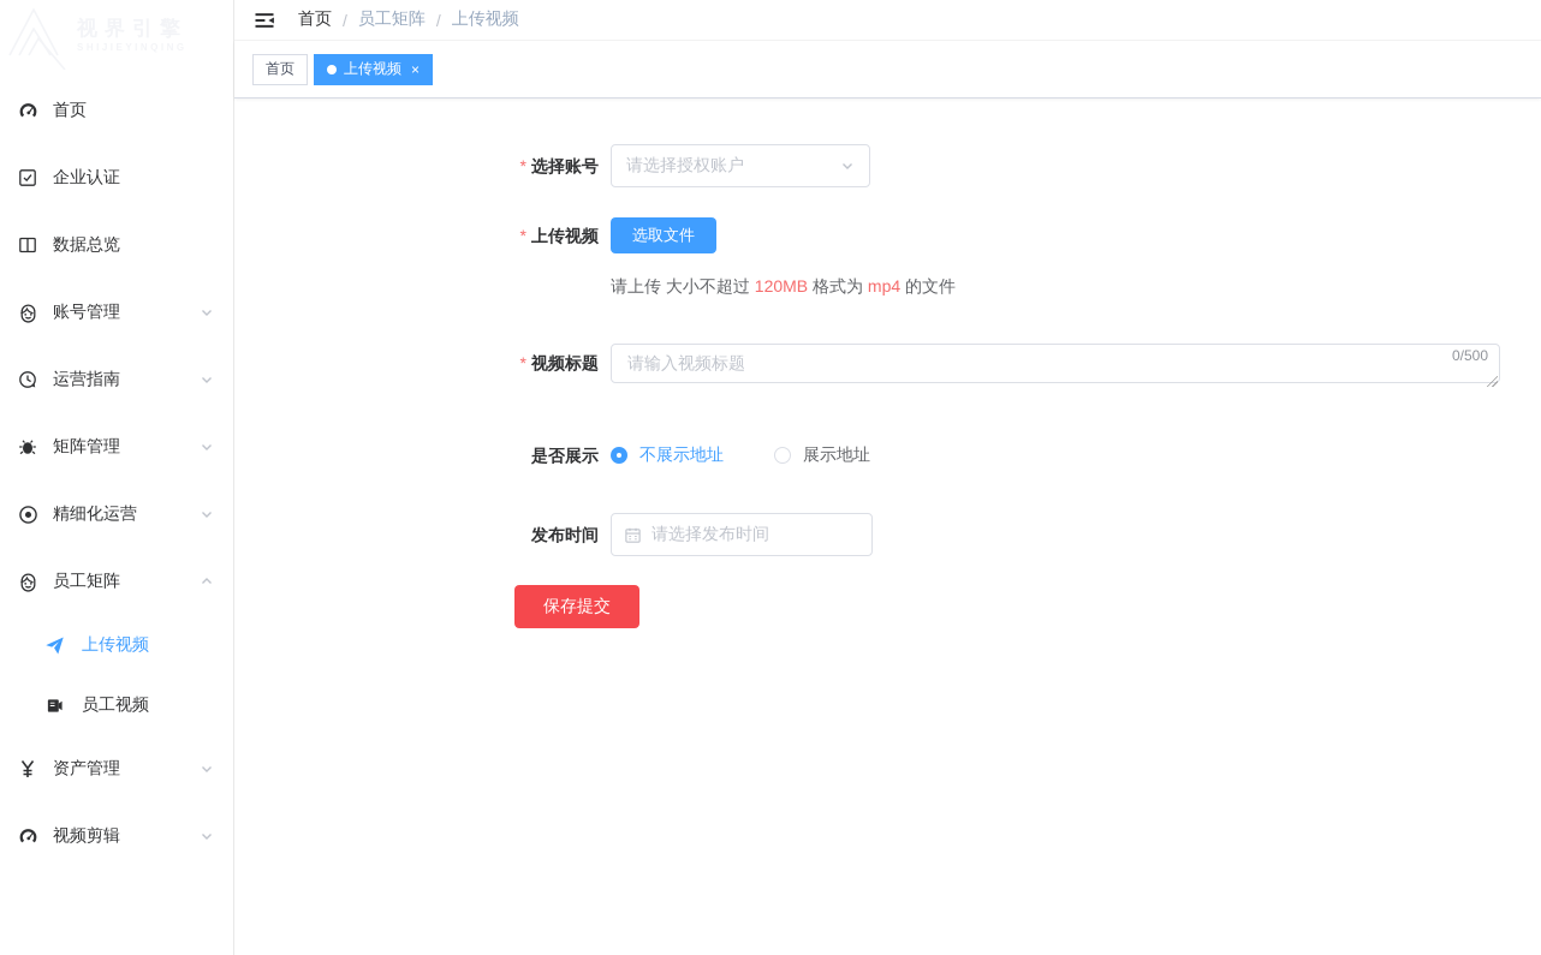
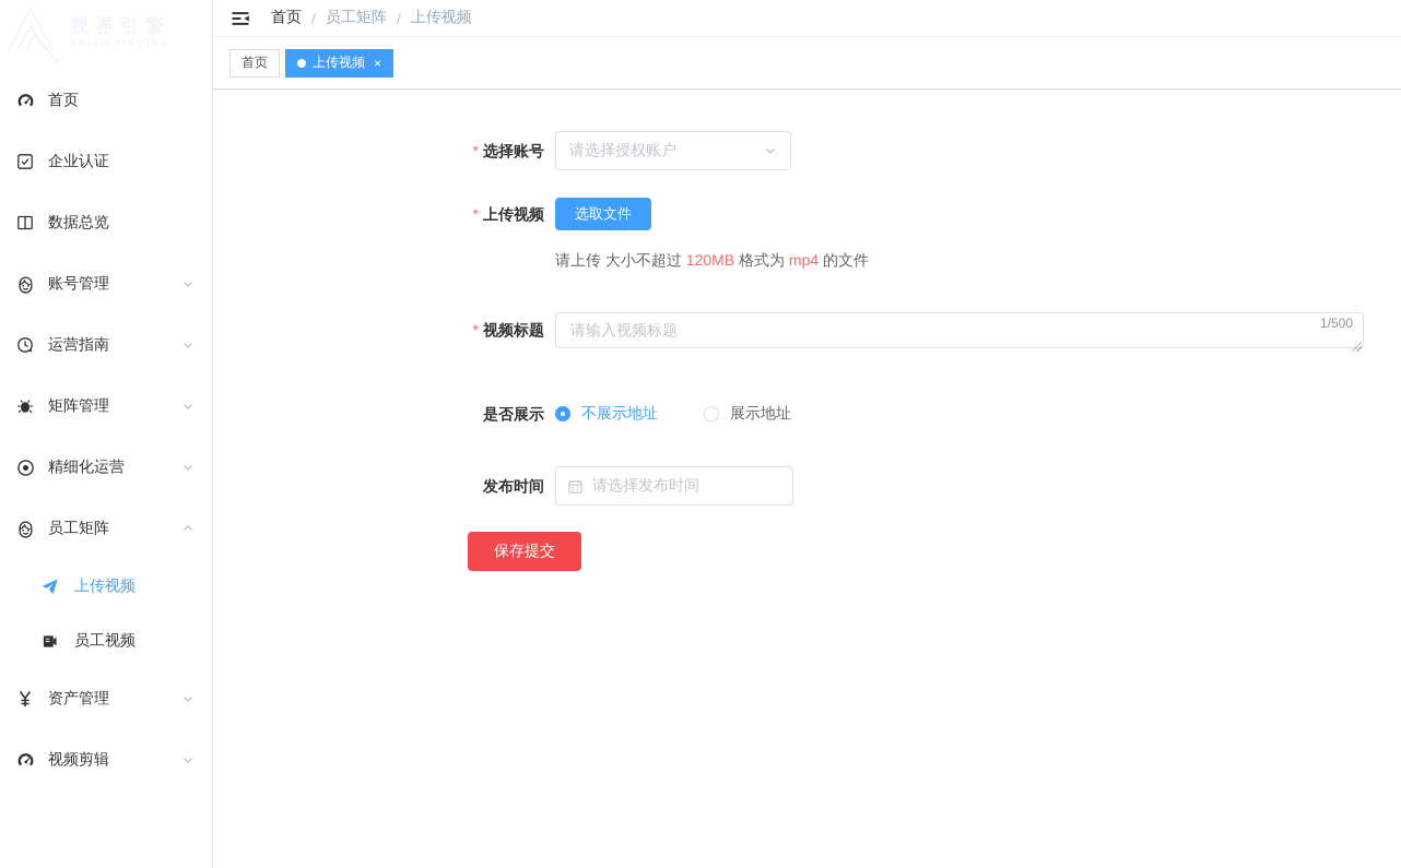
  首页
  企业认证
  数据总览
  账号管理
  运营指南
  矩阵管理
  精细化运营
  员工矩阵
  上传视频
  员工视频
  资产管理
  视频剪辑
  首页
  /
  员工矩阵
  /
  上传视频
  首页
  上传视频
  ×
  选择账号
  请选择授权账户
  上传视频
  选取文件
  请上传 大小不超过 120MB 格式为 mp4 的文件
  视频标题
  请输入视频标题
- 0/500
+ 1/500
  是否展示
  不展示地址
  展示地址
  发布时间
  请选择发布时间
  保存提交
